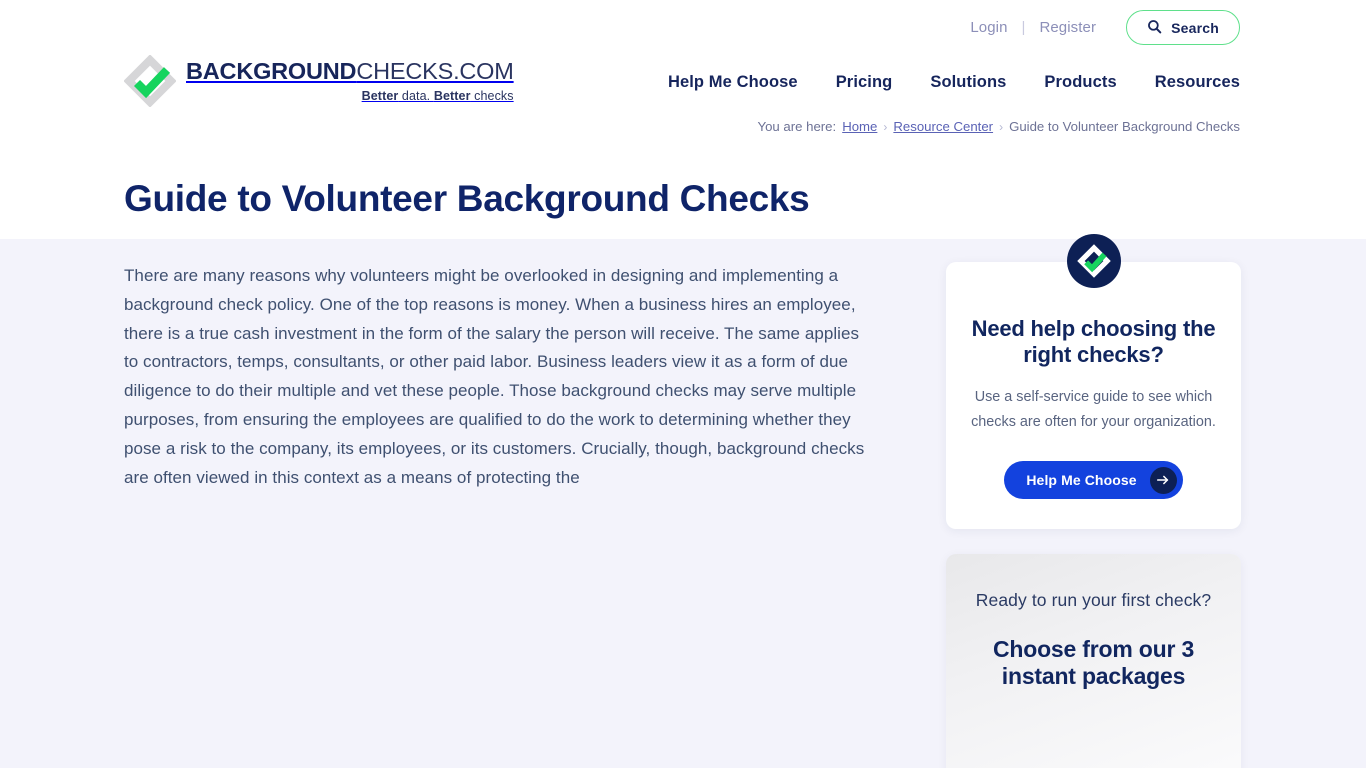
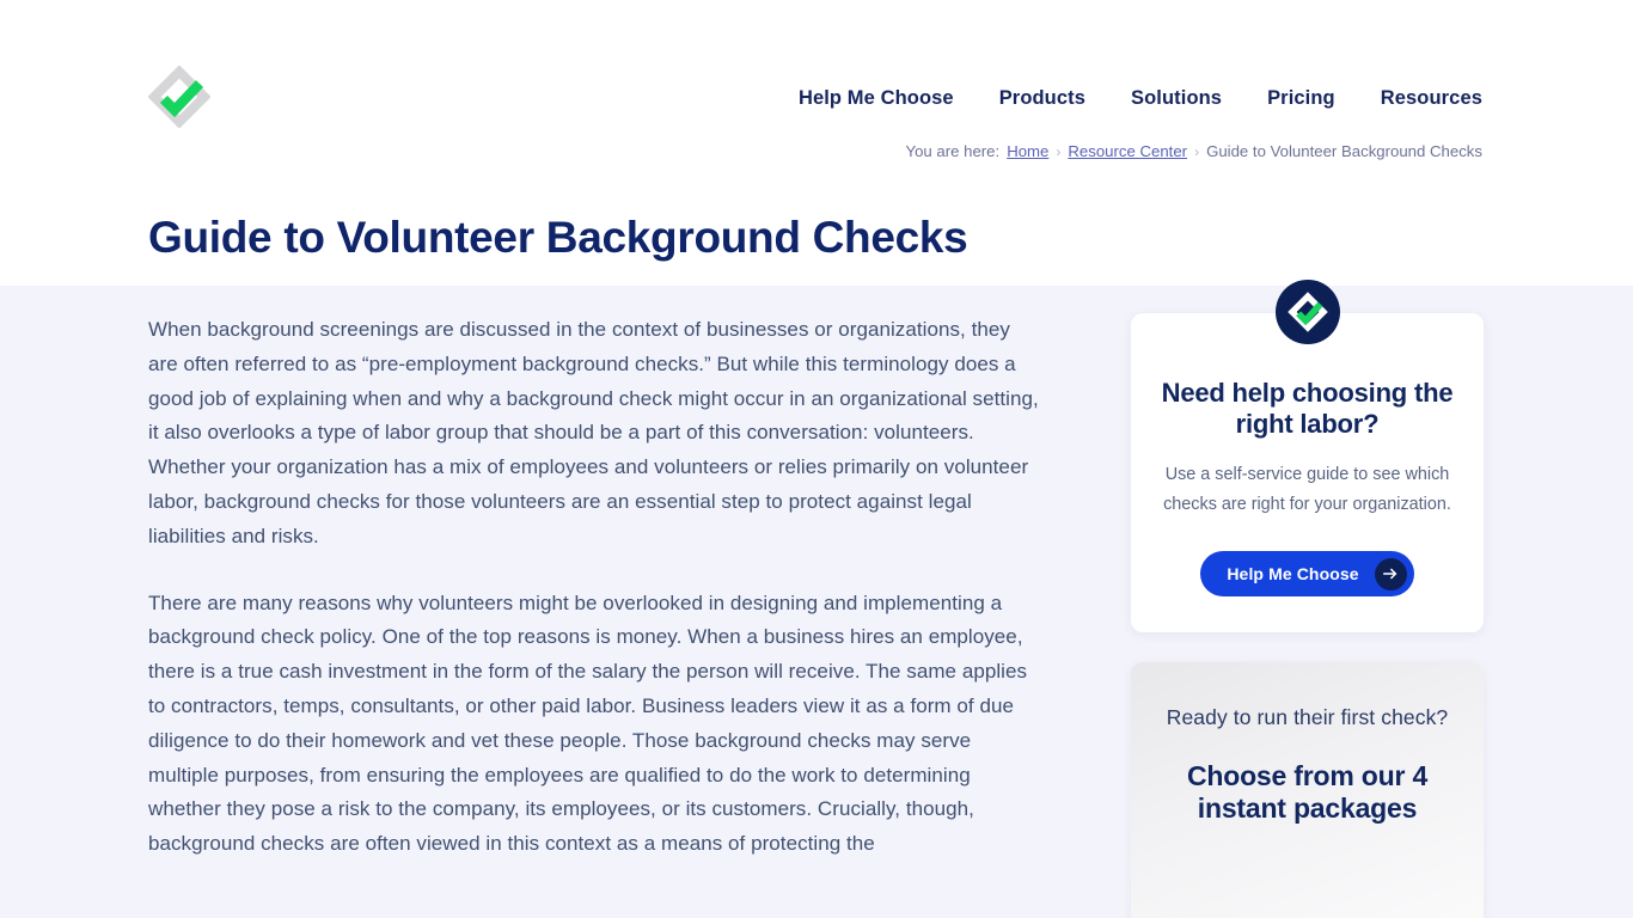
- Login
- |
- Register
- Search
- BACKGROUNDCHECKS.COM
- Better data. Better checks
  Help Me Choose
- Pricing
+ Products
  Solutions
- Products
+ Pricing
  Resources
  You are here:
  Home
  ›
  Resource Center
  ›
  Guide to Volunteer Background Checks
  Guide to Volunteer Background Checks
+ When background screenings are discussed in the context of businesses or organizations, they are often referred to as “pre-employment background checks.” But while this terminology does a good job of explaining when and why a background check might occur in an organizational setting, it also overlooks a type of labor group that should be a part of this conversation: volunteers. Whether your organization has a mix of employees and volunteers or relies primarily on volunteer labor, background checks for those volunteers are an essential step to protect against legal liabilities and risks.
- There are many reasons why volunteers might be overlooked in designing and implementing a background check policy. One of the top reasons is money. When a business hires an employee, there is a true cash investment in the form of the salary the person will receive. The same applies to contractors, temps, consultants, or other paid labor. Business leaders view it as a form of due diligence to do their multiple and vet these people. Those background checks may serve multiple purposes, from ensuring the employees are qualified to do the work to determining whether they pose a risk to the company, its employees, or its customers. Crucially, though, background checks are often viewed in this context as a means of protecting the
+ There are many reasons why volunteers might be overlooked in designing and implementing a background check policy. One of the top reasons is money. When a business hires an employee, there is a true cash investment in the form of the salary the person will receive. The same applies to contractors, temps, consultants, or other paid labor. Business leaders view it as a form of due diligence to do their homework and vet these people. Those background checks may serve multiple purposes, from ensuring the employees are qualified to do the work to determining whether they pose a risk to the company, its employees, or its customers. Crucially, though, background checks are often viewed in this context as a means of protecting the
- Need help choosing the right checks?
+ Need help choosing the right labor?
- Use a self-service guide to see which checks are often for your organization.
+ Use a self-service guide to see which checks are right for your organization.
  Help Me Choose
- Ready to run your first check?
+ Ready to run their first check?
- Choose from our 3 instant packages
+ Choose from our 4 instant packages
